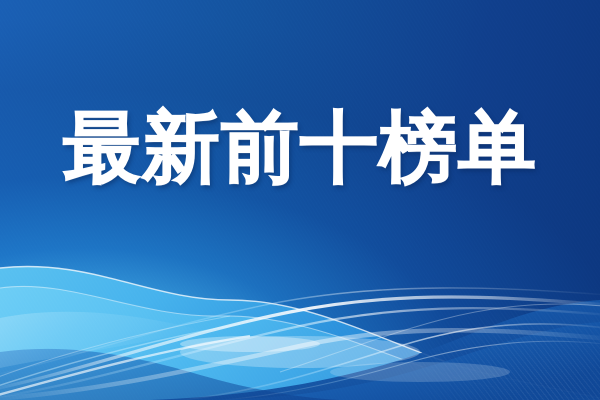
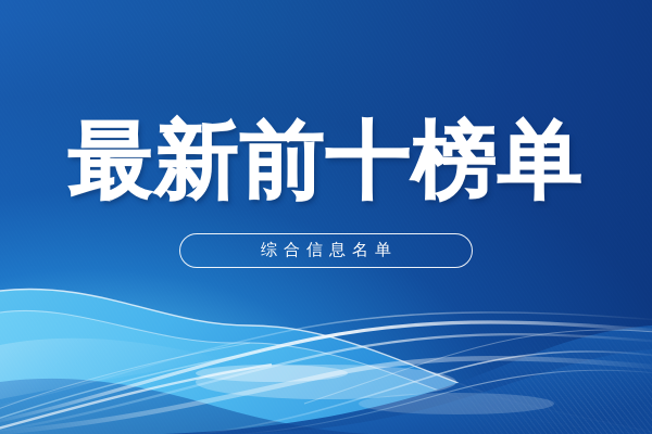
  最新前十榜单
+ 综合信息名单
